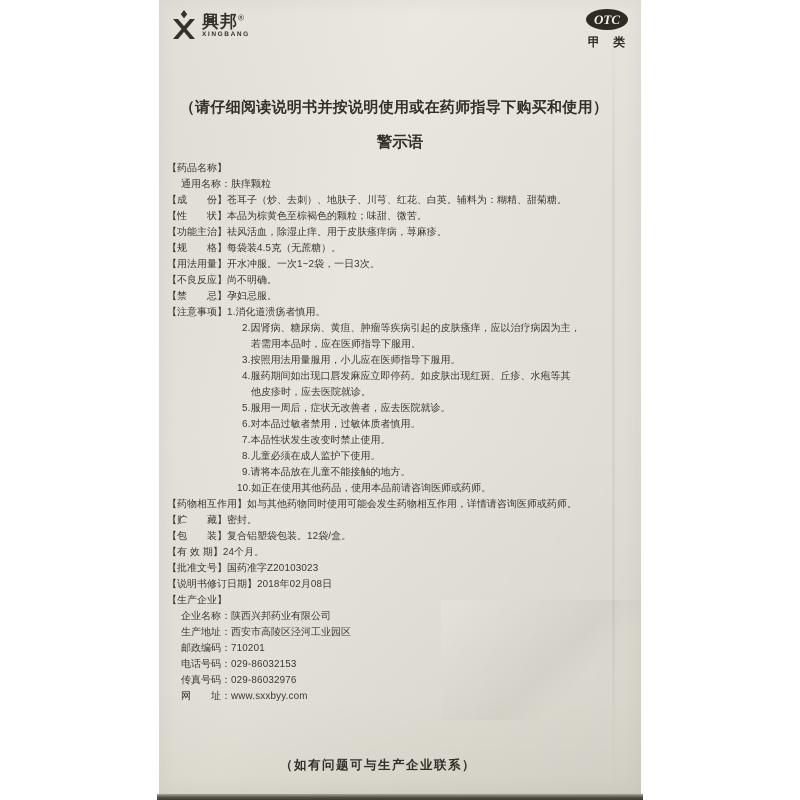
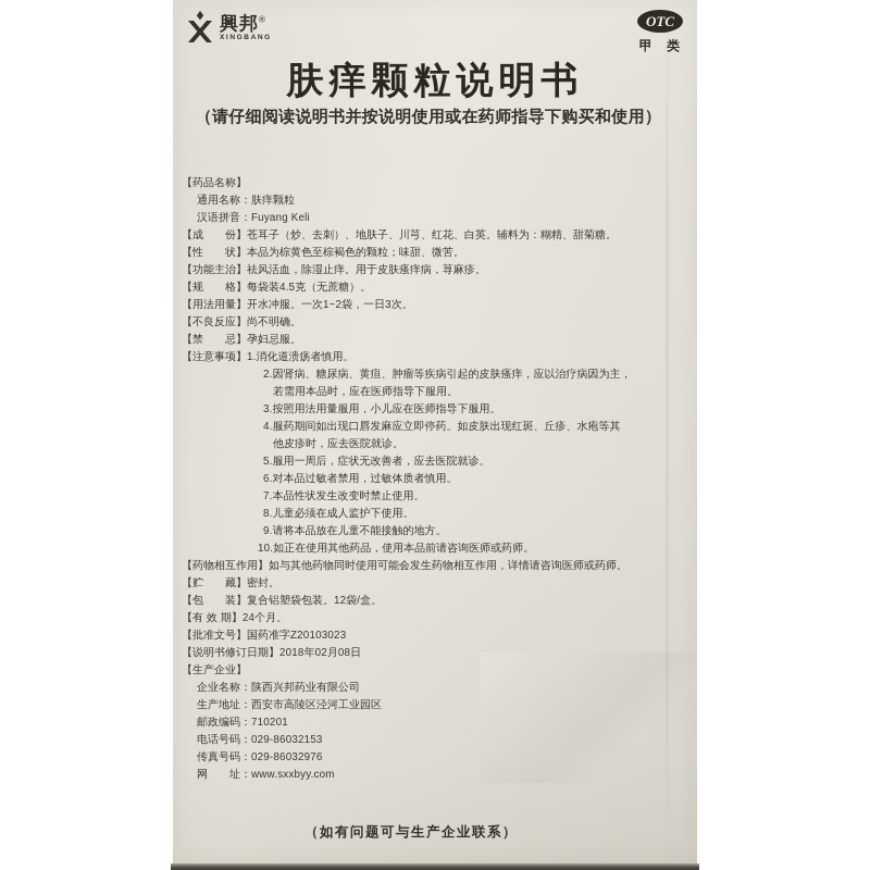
  興邦®
  OTC
  甲 类
+ 肤痒颗粒说明书
  （请仔细阅读说明书并按说明使用或在药师指导下购买和使用）
- 警示语
  【药品名称】
  通用名称：肤痒颗粒
+ 汉语拼音：Fuyang Keli
  【成 份】苍耳子（炒、去刺）、地肤子、川芎、红花、白英。辅料为：糊精、甜菊糖。
  【性 状】本品为棕黄色至棕褐色的颗粒；味甜、微苦。
  【功能主治】祛风活血，除湿止痒。用于皮肤瘙痒病，荨麻疹。
  【规 格】每袋装4.5克（无蔗糖）。
  【用法用量】开水冲服。一次1~2袋，一日3次。
  【不良反应】尚不明确。
  【禁 忌】孕妇忌服。
  【注意事项】1.消化道溃疡者慎用。
  2.因肾病、糖尿病、黄疸、肿瘤等疾病引起的皮肤瘙痒，应以治疗病因为主，
  若需用本品时，应在医师指导下服用。
  3.按照用法用量服用，小儿应在医师指导下服用。
  4.服药期间如出现口唇发麻应立即停药。如皮肤出现红斑、丘疹、水疱等其
  他皮疹时，应去医院就诊。
  5.服用一周后，症状无改善者，应去医院就诊。
  6.对本品过敏者禁用，过敏体质者慎用。
  7.本品性状发生改变时禁止使用。
  8.儿童必须在成人监护下使用。
  9.请将本品放在儿童不能接触的地方。
  10.如正在使用其他药品，使用本品前请咨询医师或药师。
  【药物相互作用】如与其他药物同时使用可能会发生药物相互作用，详情请咨询医师或药师。
  【贮 藏】密封。
  【包 装】复合铝塑袋包装。12袋/盒。
  【有 效 期】24个月。
  【批准文号】国药准字Z20103023
  【说明书修订日期】2018年02月08日
  【生产企业】
  企业名称：陕西兴邦药业有限公司
  生产地址：西安市高陵区泾河工业园区
  邮政编码：710201
  电话号码：029-86032153
  传真号码：029-86032976
  网 址：www.sxxbyy.com
  （如有问题可与生产企业联系）
